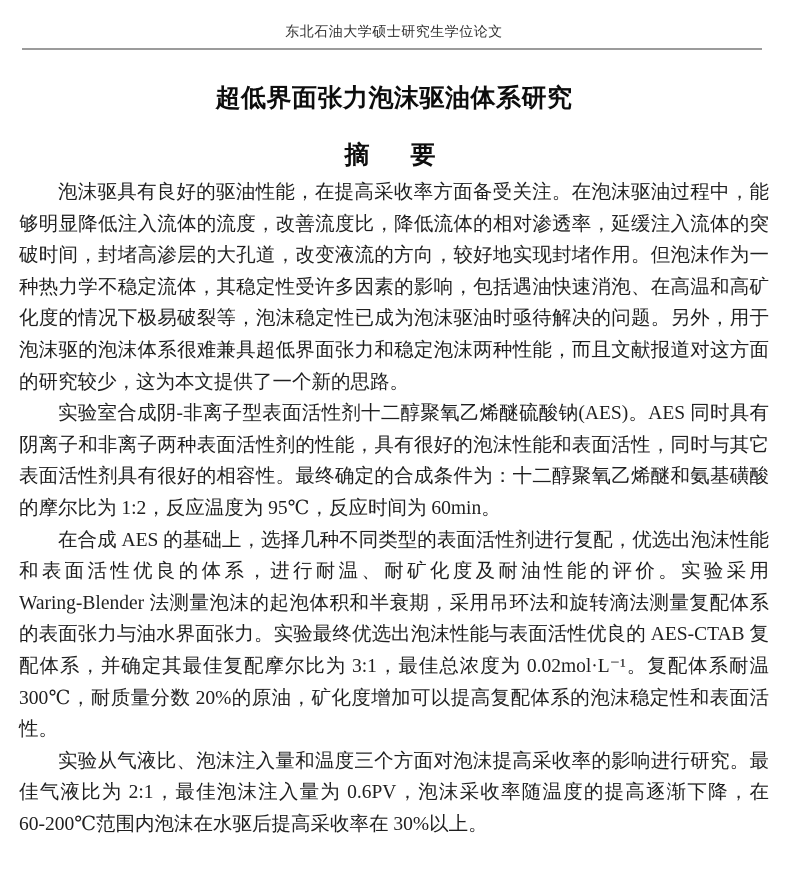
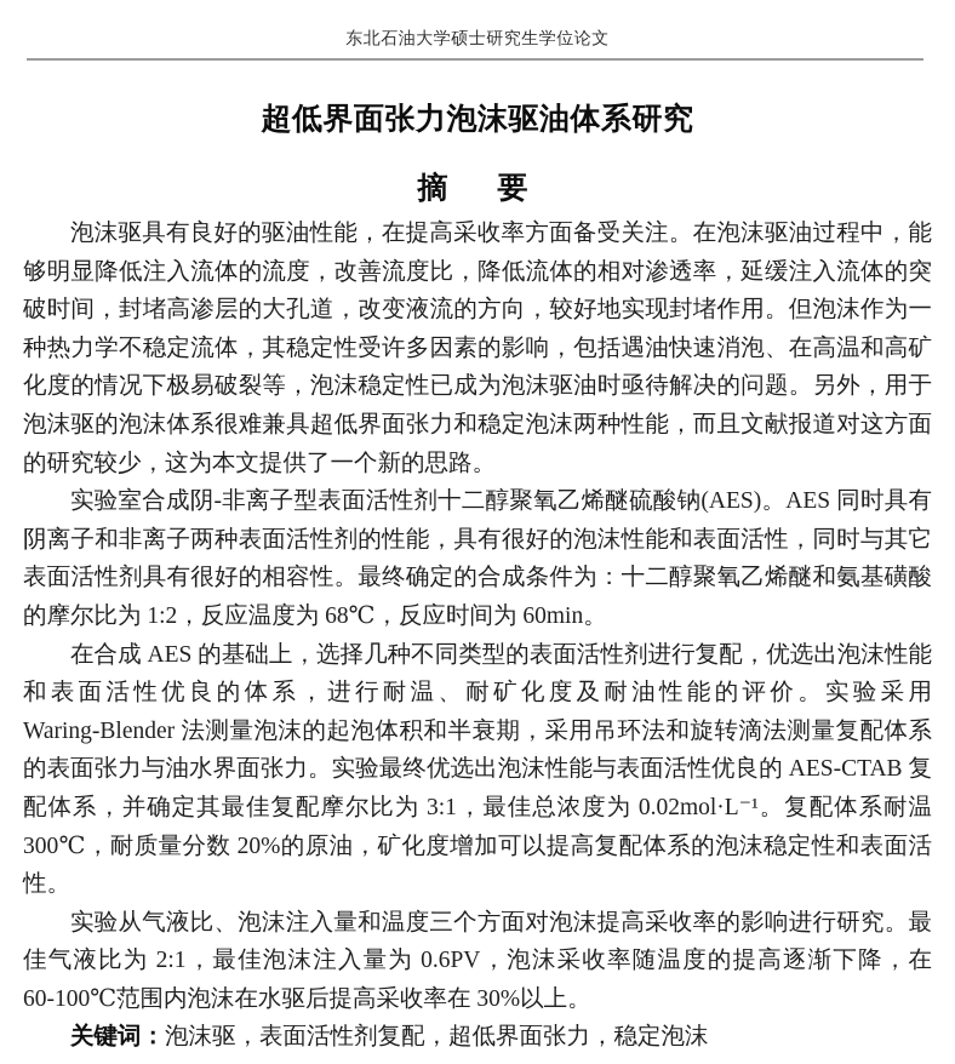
  东北石油大学硕士研究生学位论文
  超低界面张力泡沫驱油体系研究
  摘 要
  泡沫驱具有良好的驱油性能，在提高采收率方面备受关注。在泡沫驱油过程中，能够明显降低注入流体的流度，改善流度比，降低流体的相对渗透率，延缓注入流体的突破时间，封堵高渗层的大孔道，改变液流的方向，较好地实现封堵作用。但泡沫作为一种热力学不稳定流体，其稳定性受许多因素的影响，包括遇油快速消泡、在高温和高矿化度的情况下极易破裂等，泡沫稳定性已成为泡沫驱油时亟待解决的问题。另外，用于泡沫驱的泡沫体系很难兼具超低界面张力和稳定泡沫两种性能，而且文献报道对这方面的研究较少，这为本文提供了一个新的思路。
- 实验室合成阴-非离子型表面活性剂十二醇聚氧乙烯醚硫酸钠(AES)。AES 同时具有阴离子和非离子两种表面活性剂的性能，具有很好的泡沫性能和表面活性，同时与其它表面活性剂具有很好的相容性。最终确定的合成条件为：十二醇聚氧乙烯醚和氨基磺酸的摩尔比为 1:2，反应温度为 95℃，反应时间为 60min。
+ 实验室合成阴-非离子型表面活性剂十二醇聚氧乙烯醚硫酸钠(AES)。AES 同时具有阴离子和非离子两种表面活性剂的性能，具有很好的泡沫性能和表面活性，同时与其它表面活性剂具有很好的相容性。最终确定的合成条件为：十二醇聚氧乙烯醚和氨基磺酸的摩尔比为 1:2，反应温度为 68℃，反应时间为 60min。
  在合成 AES 的基础上，选择几种不同类型的表面活性剂进行复配，优选出泡沫性能和表面活性优良的体系，进行耐温、耐矿化度及耐油性能的评价。实验采用 Waring‑Blender 法测量泡沫的起泡体积和半衰期，采用吊环法和旋转滴法测量复配体系的表面张力与油水界面张力。实验最终优选出泡沫性能与表面活性优良的 AES‑CTAB 复配体系，并确定其最佳复配摩尔比为 3:1，最佳总浓度为 0.02mol·L⁻¹。复配体系耐温 300℃，耐质量分数 20%的原油，矿化度增加可以提高复配体系的泡沫稳定性和表面活性。
- 实验从气液比、泡沫注入量和温度三个方面对泡沫提高采收率的影响进行研究。最佳气液比为 2:1，最佳泡沫注入量为 0.6PV，泡沫采收率随温度的提高逐渐下降，在 60‑200℃范围内泡沫在水驱后提高采收率在 30%以上。
+ 实验从气液比、泡沫注入量和温度三个方面对泡沫提高采收率的影响进行研究。最佳气液比为 2:1，最佳泡沫注入量为 0.6PV，泡沫采收率随温度的提高逐渐下降，在 60‑100℃范围内泡沫在水驱后提高采收率在 30%以上。
+ 关键词：泡沫驱，表面活性剂复配，超低界面张力，稳定泡沫
